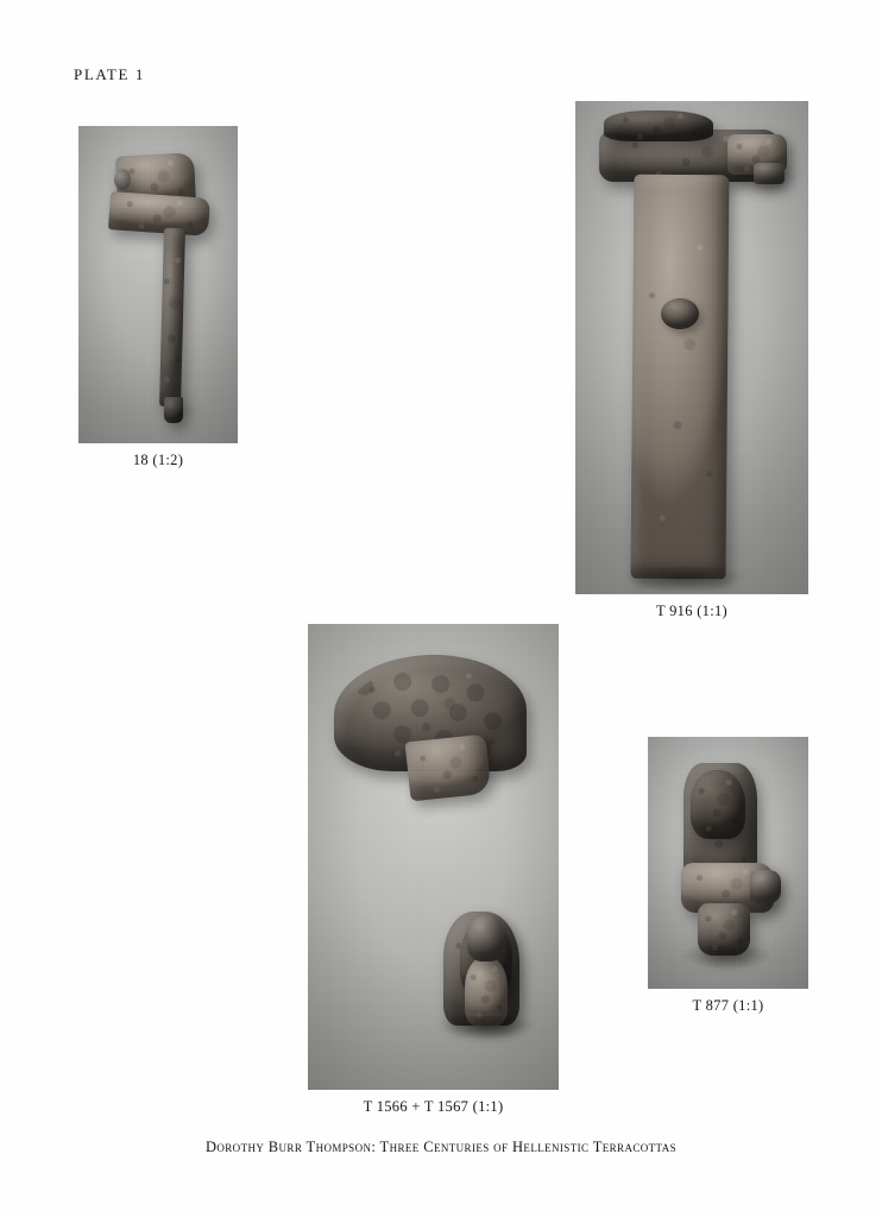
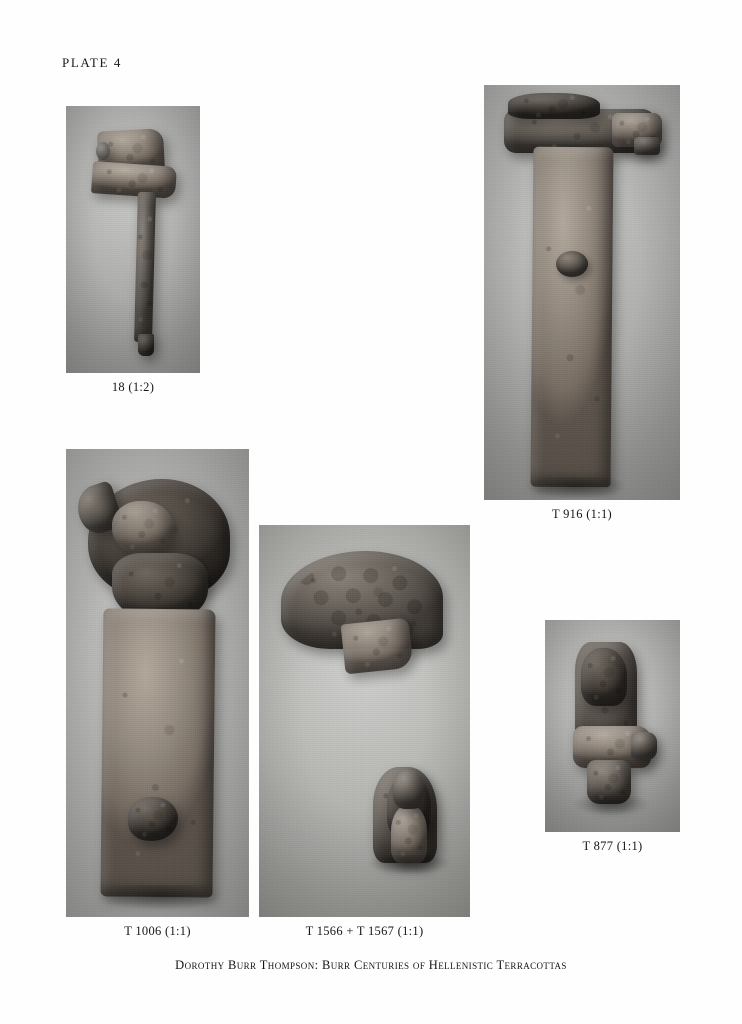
- PLATE 1
+ PLATE 4
  18 (1:2)
  T 916 (1:1)
+ T 1006 (1:1)
  T 1566 + T 1567 (1:1)
  T 877 (1:1)
- Dorothy Burr Thompson: Three Centuries of Hellenistic Terracottas
+ Dorothy Burr Thompson: Burr Centuries of Hellenistic Terracottas
